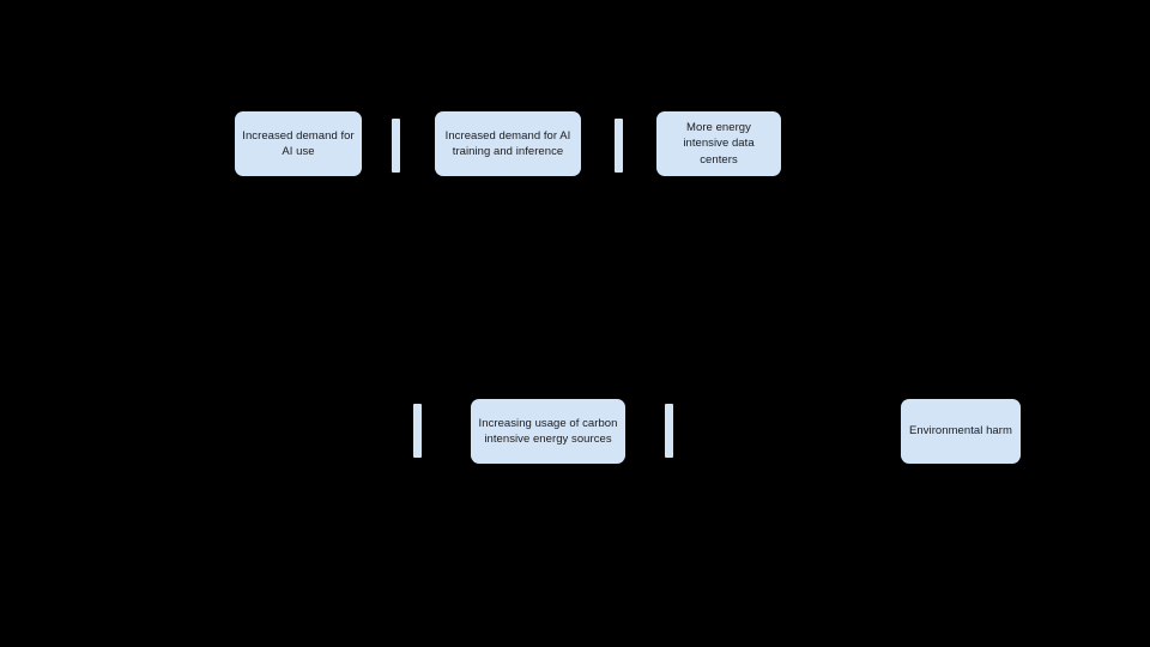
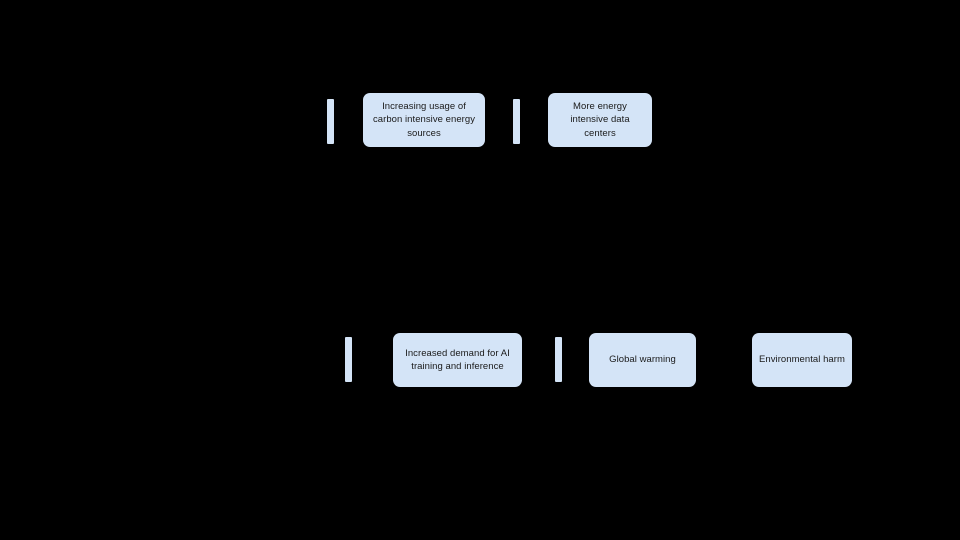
- Increased demand for AI use
- Increased demand for AI training and inference
+ Increasing usage of carbon intensive energy sources
  More energy intensive data centers
- Increasing usage of carbon intensive energy sources
+ Increased demand for AI training and inference
+ Global warming
  Environmental harm
